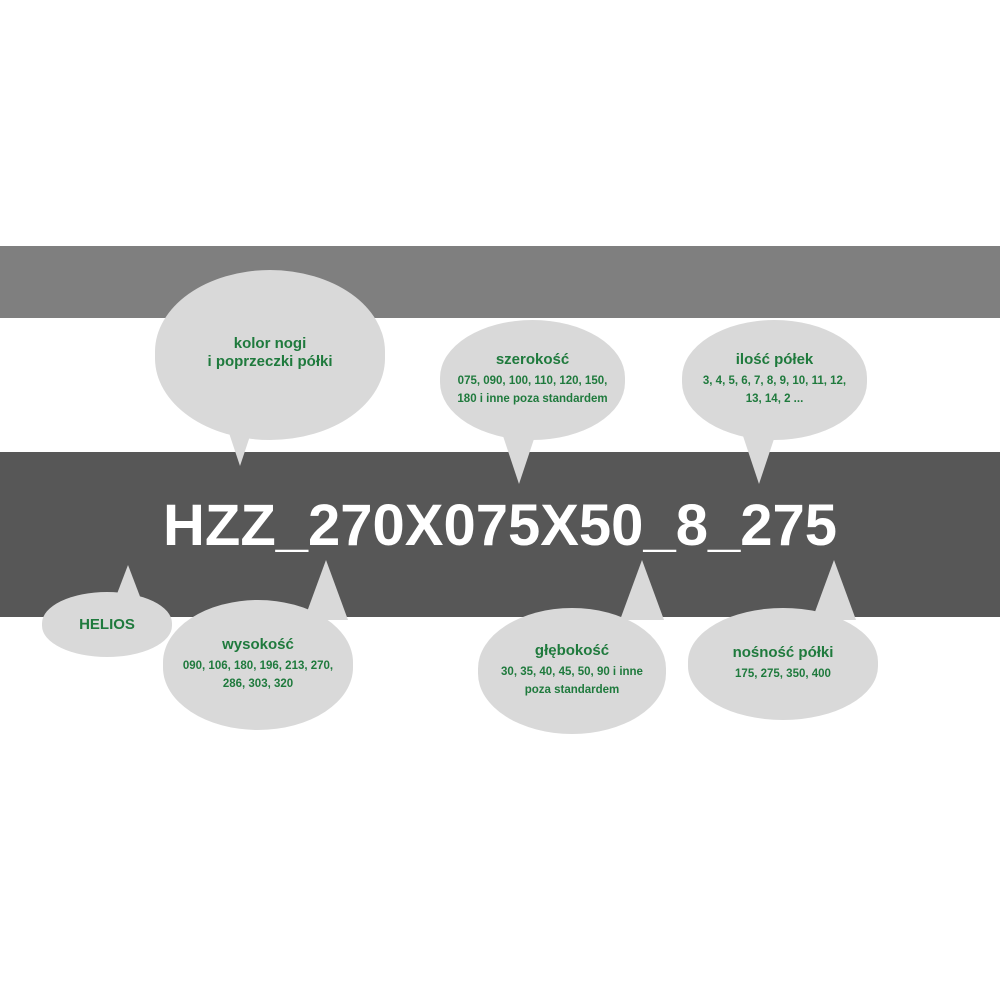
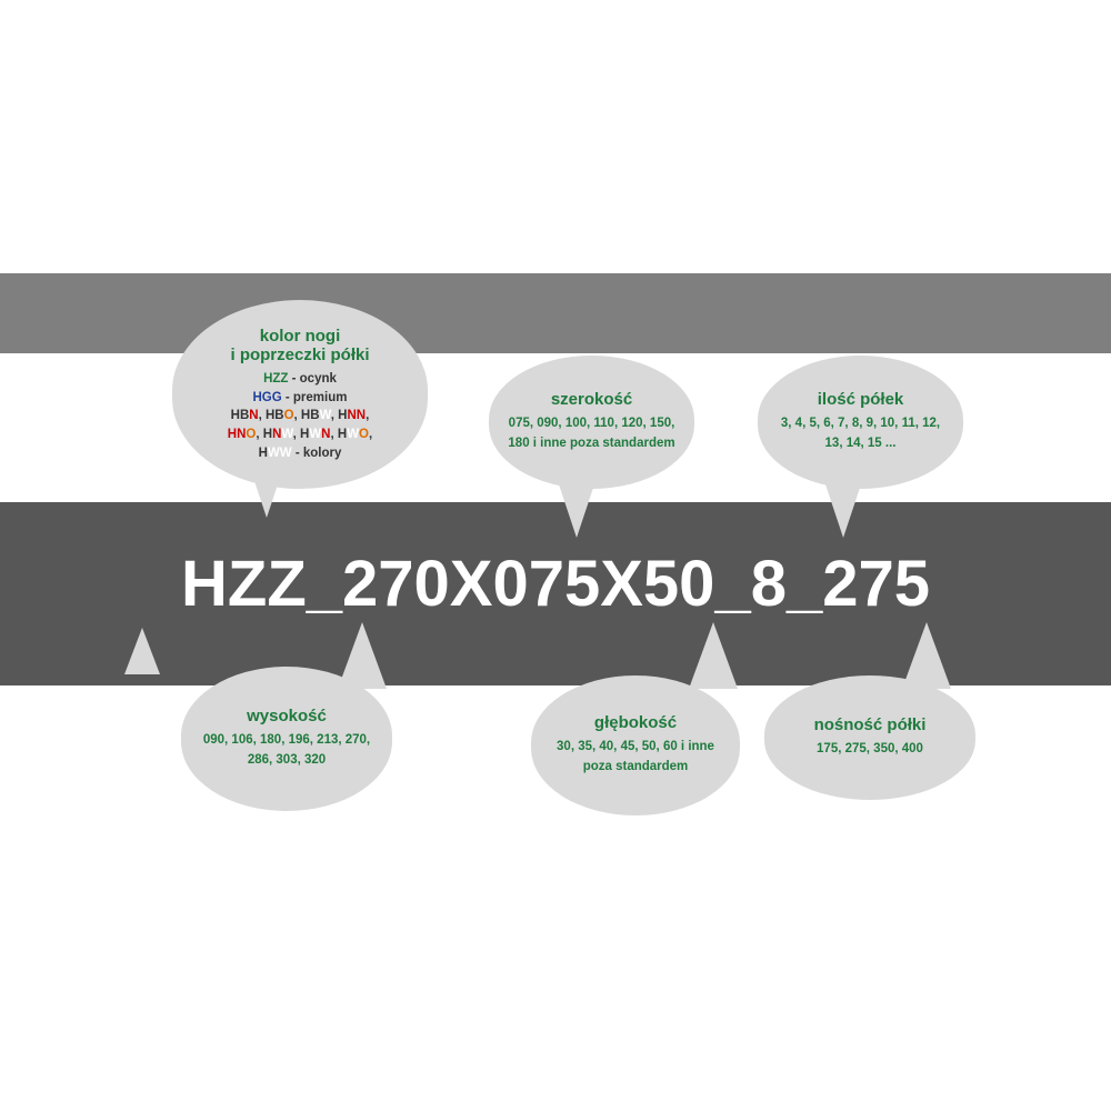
  HZZ_270X075X50_8_275
  kolor nogi
  i poprzeczki półki
+ HZZ - ocynk
+ HGG - premium
+ HBN, HBO, HBW, HNN,
+ HNO, HNW, HWN, HWO,
+ HWW - kolory
  szerokość
  075, 090, 100, 110, 120, 150, 180 i inne poza standardem
  ilość półek
- 3, 4, 5, 6, 7, 8, 9, 10, 11, 12, 13, 14, 2 ...
+ 3, 4, 5, 6, 7, 8, 9, 10, 11, 12, 13, 14, 15 ...
- HELIOS
  wysokość
  090, 106, 180, 196, 213, 270, 286, 303, 320
  głębokość
- 30, 35, 40, 45, 50, 90 i inne poza standardem
+ 30, 35, 40, 45, 50, 60 i inne poza standardem
  nośność półki
  175, 275, 350, 400
